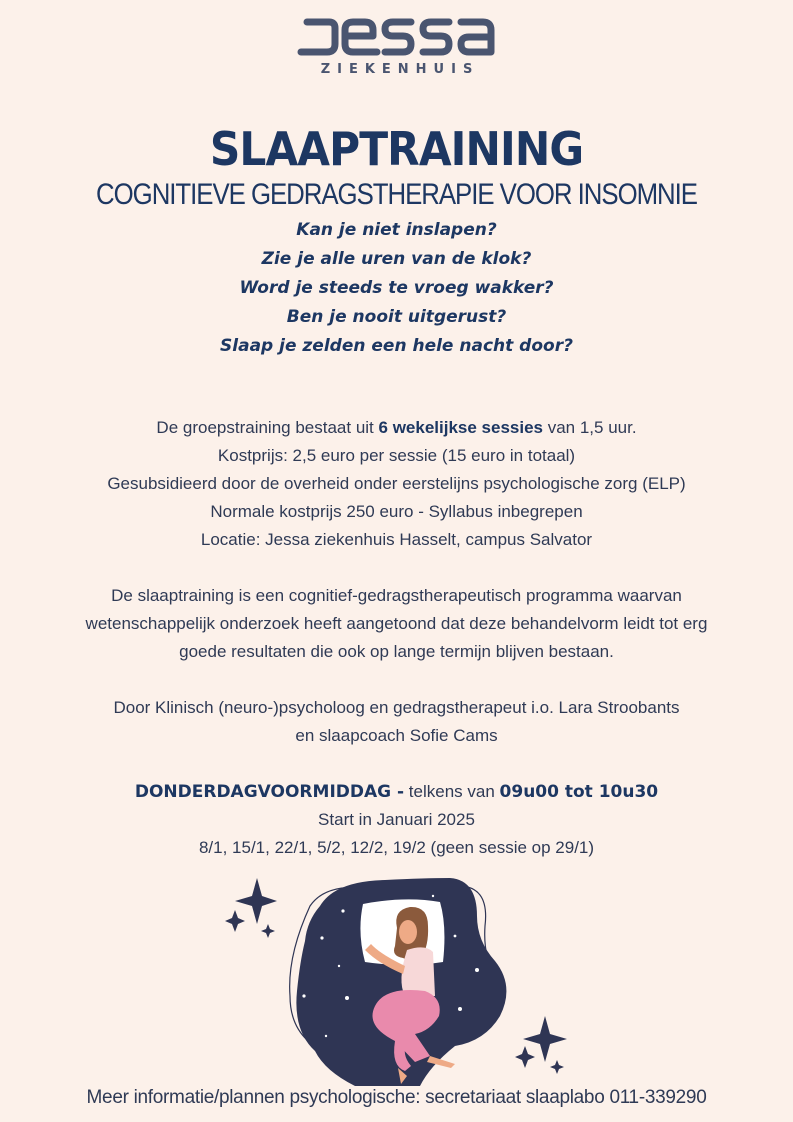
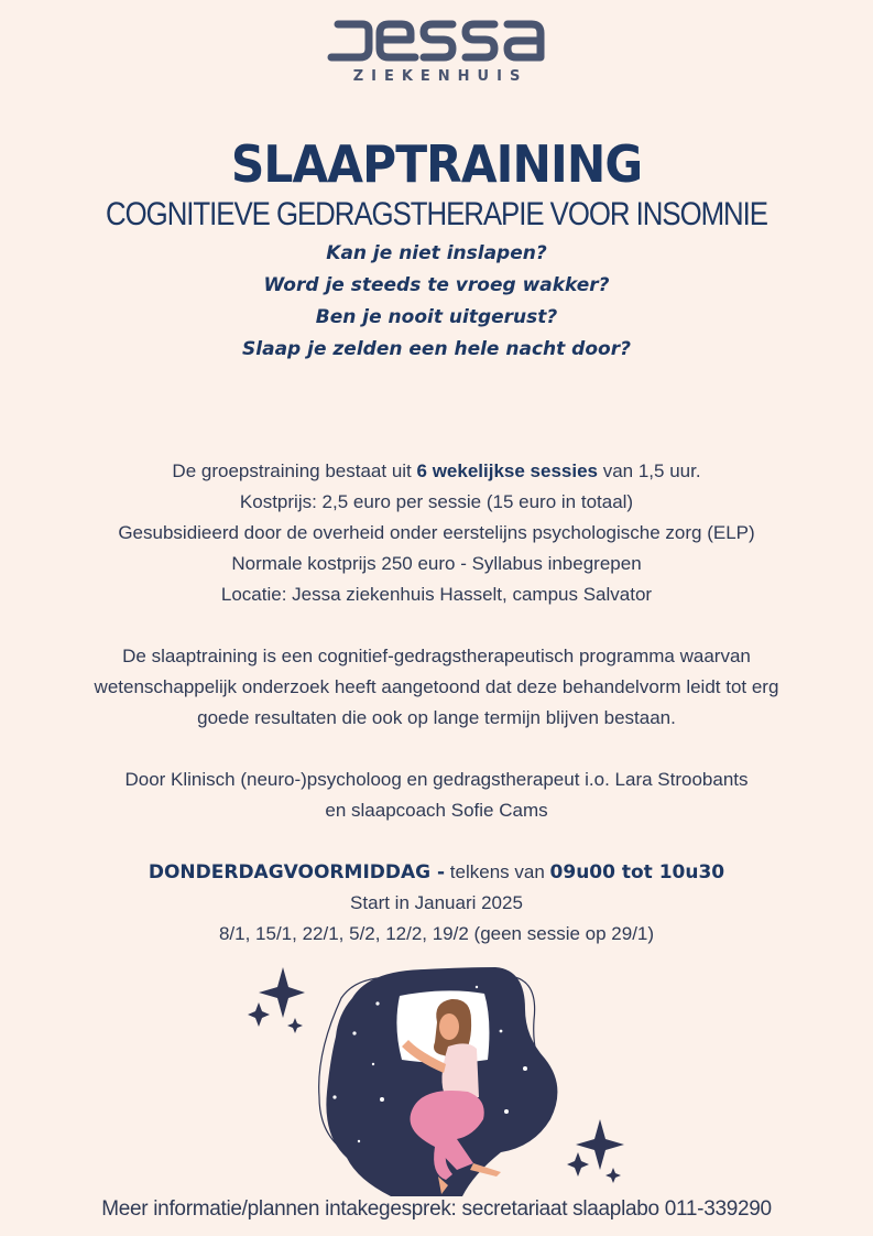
  ZIEKENHUIS
  SLAAPTRAINING
  COGNITIEVE GEDRAGSTHERAPIE VOOR INSOMNIE
  Kan je niet inslapen?
- Zie je alle uren van de klok?
  Word je steeds te vroeg wakker?
  Ben je nooit uitgerust?
  Slaap je zelden een hele nacht door?
  De groepstraining bestaat uit 6 wekelijkse sessies van 1,5 uur.
  Kostprijs: 2,5 euro per sessie (15 euro in totaal)
  Gesubsidieerd door de overheid onder eerstelijns psychologische zorg (ELP)
  Normale kostprijs 250 euro - Syllabus inbegrepen
  Locatie: Jessa ziekenhuis Hasselt, campus Salvator
  De slaaptraining is een cognitief-gedragstherapeutisch programma waarvan
  wetenschappelijk onderzoek heeft aangetoond dat deze behandelvorm leidt tot erg
  goede resultaten die ook op lange termijn blijven bestaan.
  Door Klinisch (neuro-)psycholoog en gedragstherapeut i.o. Lara Stroobants
  en slaapcoach Sofie Cams
  DONDERDAGVOORMIDDAG - telkens van 09u00 tot 10u30
  Start in Januari 2025
  8/1, 15/1, 22/1, 5/2, 12/2, 19/2 (geen sessie op 29/1)
- Meer informatie/plannen psychologische: secretariaat slaaplabo 011-339290
+ Meer informatie/plannen intakegesprek: secretariaat slaaplabo 011-339290
